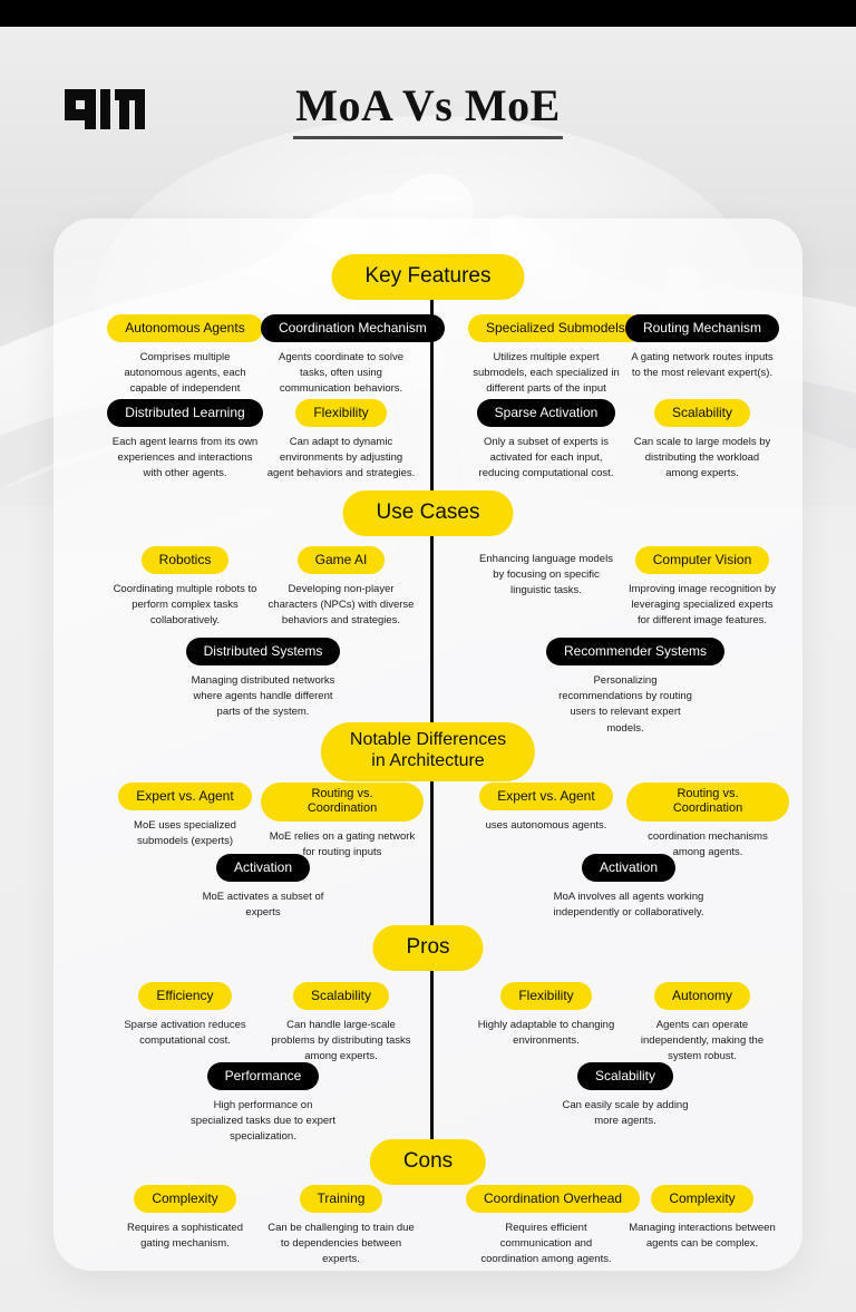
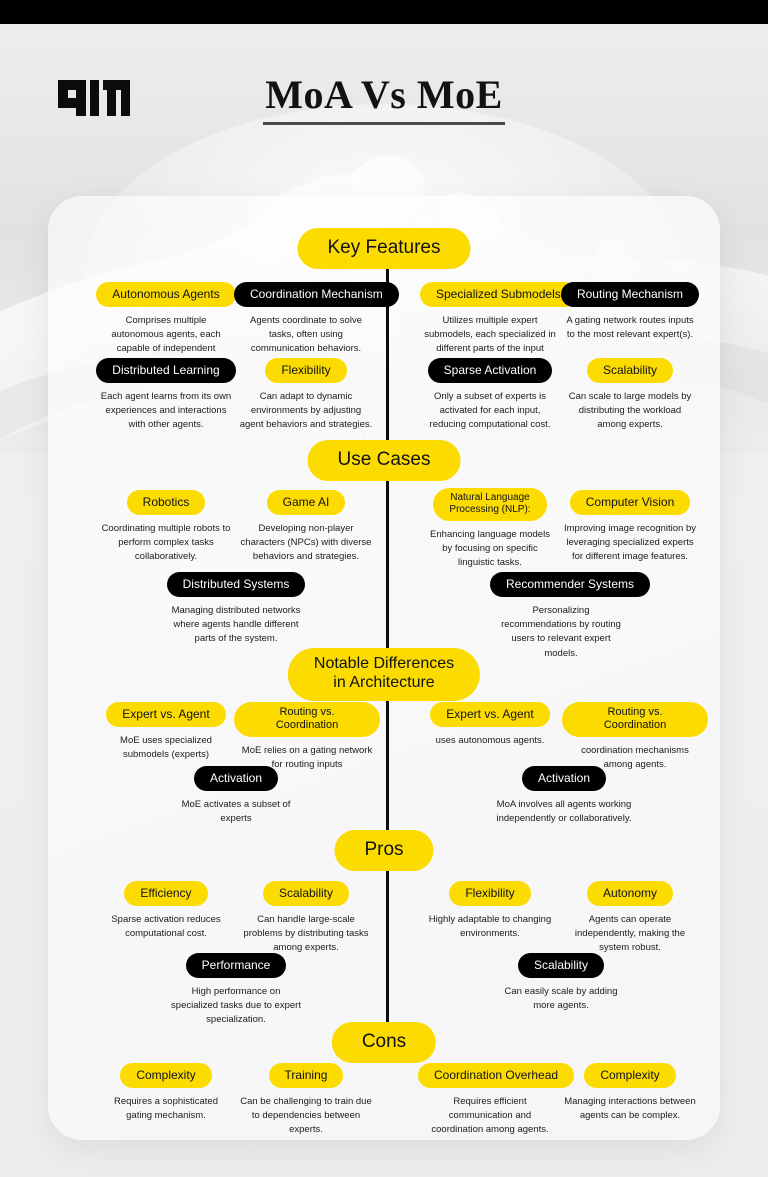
  MoA Vs MoE
  Key Features
  Autonomous Agents
  Comprises multiple autonomous agents, each capable of independent
  Coordination Mechanism
  Agents coordinate to solve tasks, often using communication behaviors.
  Specialized Submodels
  Utilizes multiple expert submodels, each specialized in different parts of the input
  Routing Mechanism
  A gating network routes inputs to the most relevant expert(s).
  Distributed Learning
  Each agent learns from its own experiences and interactions with other agents.
  Flexibility
  Can adapt to dynamic environments by adjusting agent behaviors and strategies.
  Sparse Activation
  Only a subset of experts is activated for each input, reducing computational cost.
  Scalability
  Can scale to large models by distributing the workload among experts.
  Use Cases
  Robotics
  Coordinating multiple robots to perform complex tasks collaboratively.
  Game AI
  Developing non-player characters (NPCs) with diverse behaviors and strategies.
+ Natural Language
+ Processing (NLP):
  Enhancing language models by focusing on specific linguistic tasks.
  Computer Vision
  Improving image recognition by leveraging specialized experts for different image features.
  Distributed Systems
  Managing distributed networks where agents handle different parts of the system.
  Recommender Systems
  Personalizing recommendations by routing users to relevant expert models.
  Notable Differences
  in Architecture
  Expert vs. Agent
  MoE uses specialized submodels (experts)
  Routing vs. Coordination
  MoE relies on a gating network for routing inputs
  Expert vs. Agent
  uses autonomous agents.
  Routing vs. Coordination
  coordination mechanisms among agents.
  Activation
  MoE activates a subset of experts
  Activation
  MoA involves all agents working independently or collaboratively.
  Pros
  Efficiency
  Sparse activation reduces computational cost.
  Scalability
  Can handle large-scale problems by distributing tasks among experts.
  Flexibility
  Highly adaptable to changing environments.
  Autonomy
  Agents can operate independently, making the system robust.
  Performance
  High performance on specialized tasks due to expert specialization.
  Scalability
  Can easily scale by adding more agents.
  Cons
  Complexity
  Requires a sophisticated gating mechanism.
  Training
  Can be challenging to train due to dependencies between experts.
  Coordination Overhead
  Requires efficient communication and coordination among agents.
  Complexity
  Managing interactions between agents can be complex.
